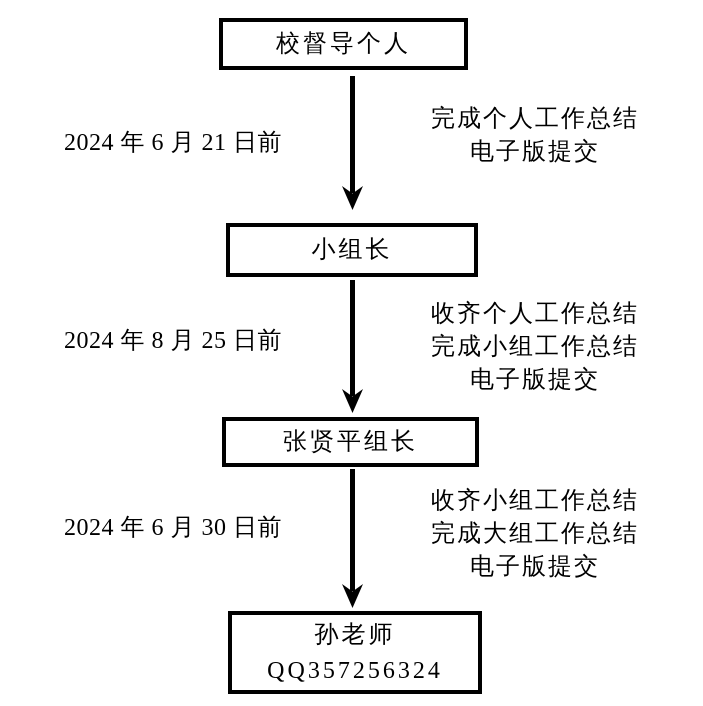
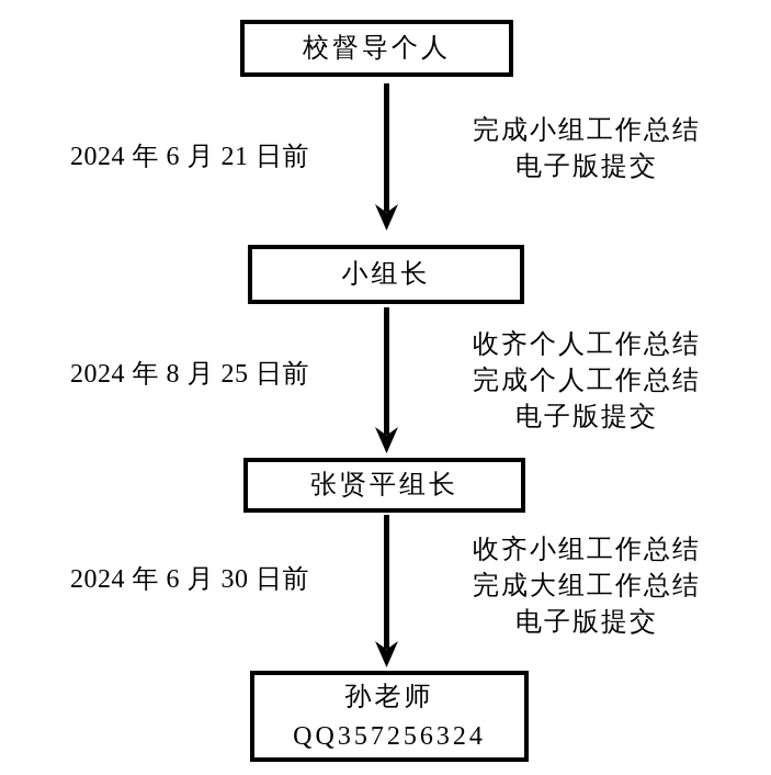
  校督导个人
  2024 年 6 月 21 日前
- 完成个人工作总结
+ 完成小组工作总结
  电子版提交
  小组长
  2024 年 8 月 25 日前
  收齐个人工作总结
- 完成小组工作总结
+ 完成个人工作总结
  电子版提交
  张贤平组长
  2024 年 6 月 30 日前
  收齐小组工作总结
  完成大组工作总结
  电子版提交
  孙老师
  QQ357256324
